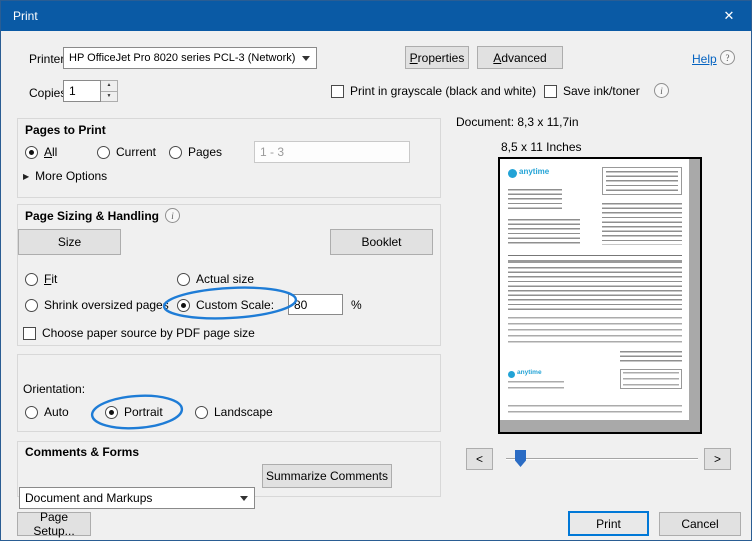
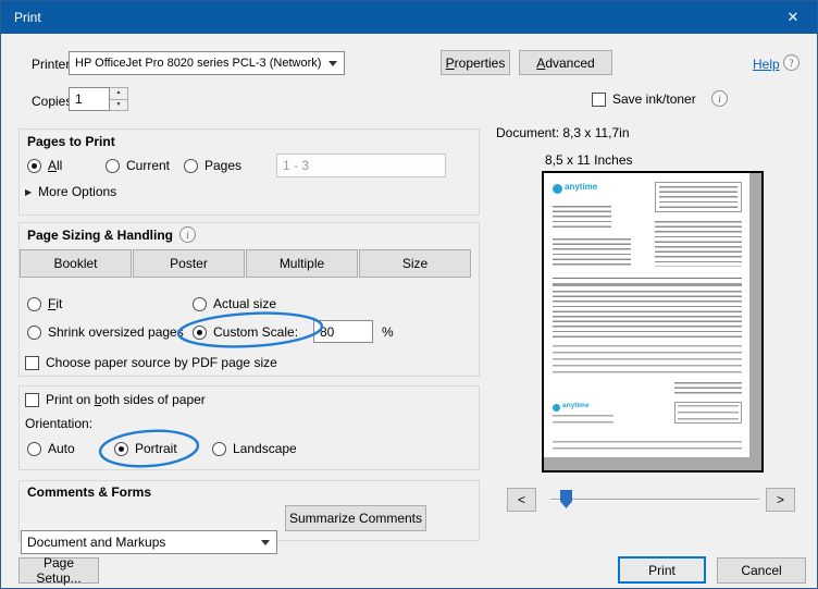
  Print
  ✕
  Printe
  HP OfficeJet Pro 8020 series PCL-3 (Network)
  P
  roperties
  A
  dvanced
  Help
  ?
  Copie
  1
- Print in grayscale (black and white)
  Save ink/toner
  i
  Pages to Print
  All
  Current
  Pages
  1 - 3
  ▶
  More Options
  Page Sizing & Handling
  i
- Size
+ Booklet
+ Poster
+ Multiple
- Booklet
+ Size
  Fit
  Actual size
  Shrink oversized pages
  Custom Scale:
  80
  %
  Choose paper source by PDF page size
+ Print on both sides of paper
  Orientation:
  Auto
  Portrait
  Landscape
  Comments & Forms
  Document and Markups
  Summarize Comments
  Document: 8,3 x 11,7in
  8,5 x 11 Inches
  anytime
  <
  >
  Page Setup...
  Print
  Cancel
